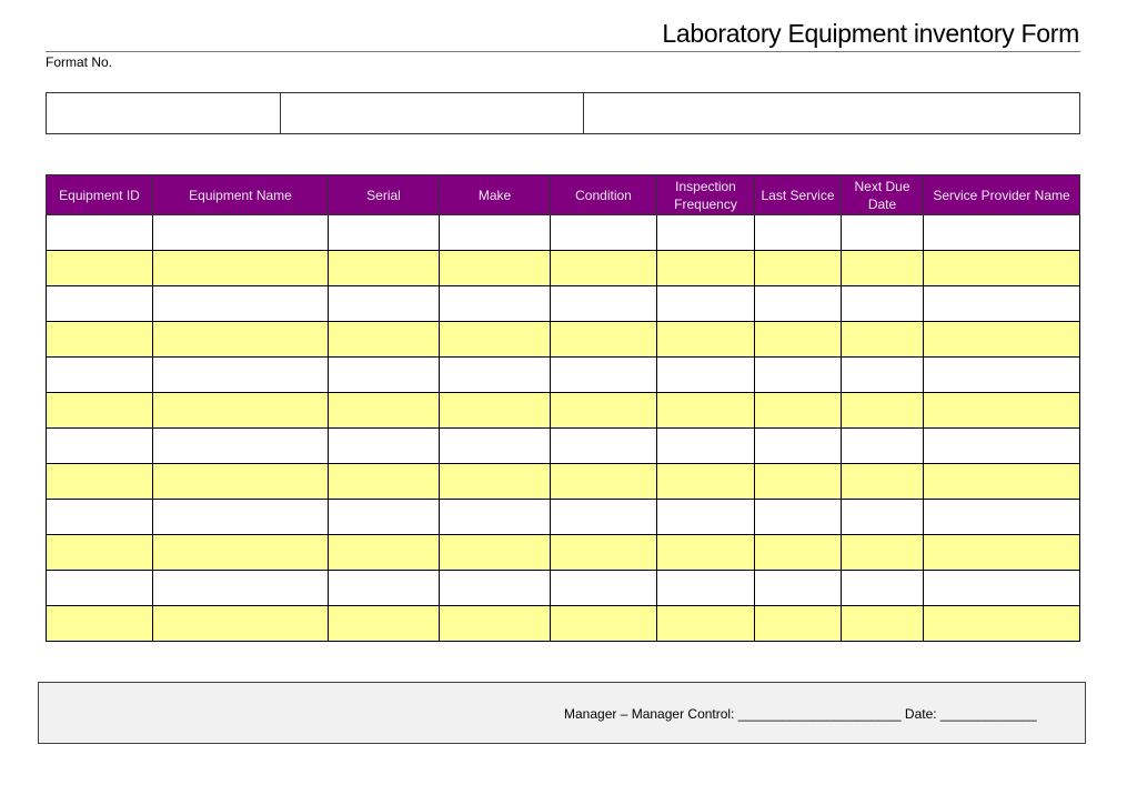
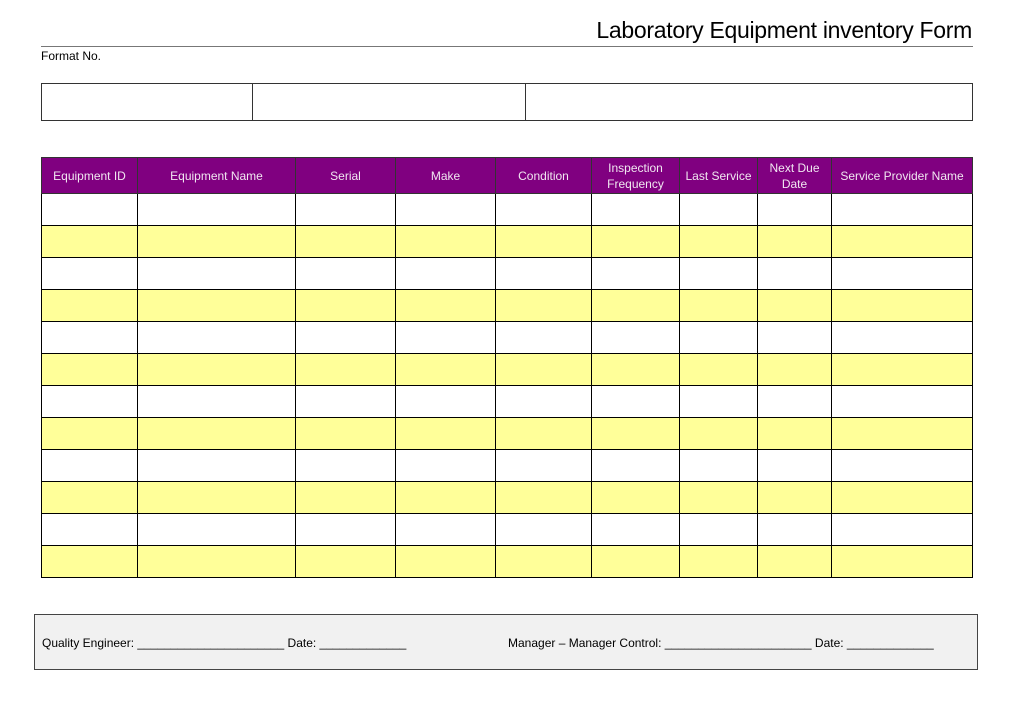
  Laboratory Equipment inventory Form
  Format No.
  Equipment ID	Equipment Name	Serial	Make	Condition	Inspection Frequency	Last Service	Next Due Date	Service Provider Name
+ Quality Engineer: ______________________ Date: _____________
  Manager – Manager Control: ______________________ Date: _____________
